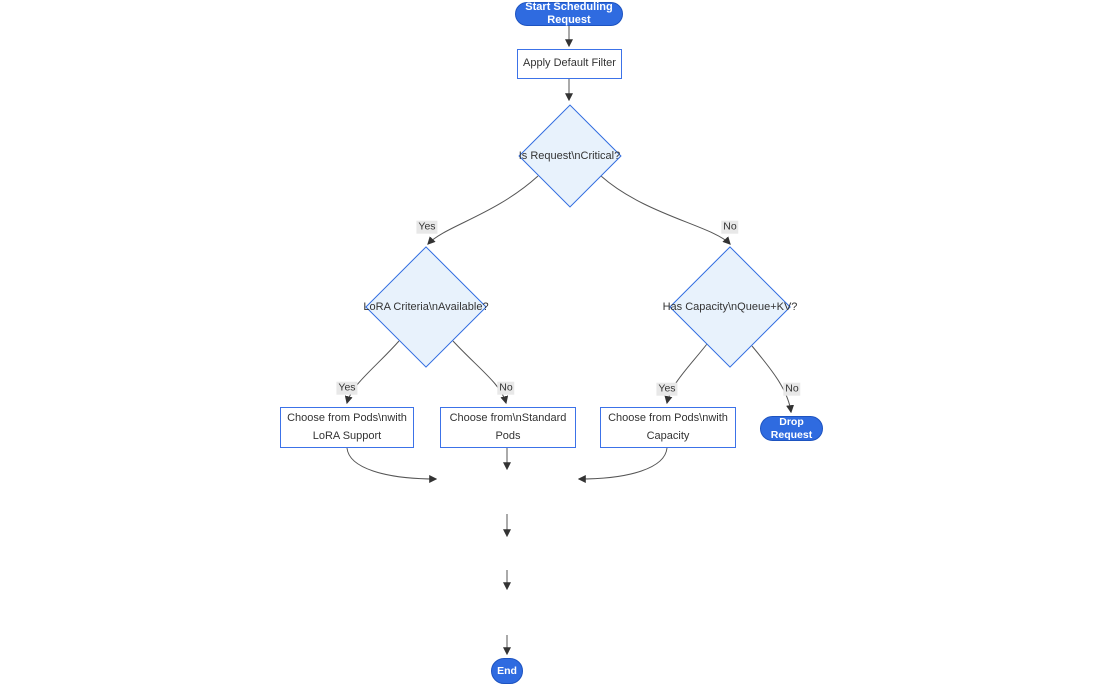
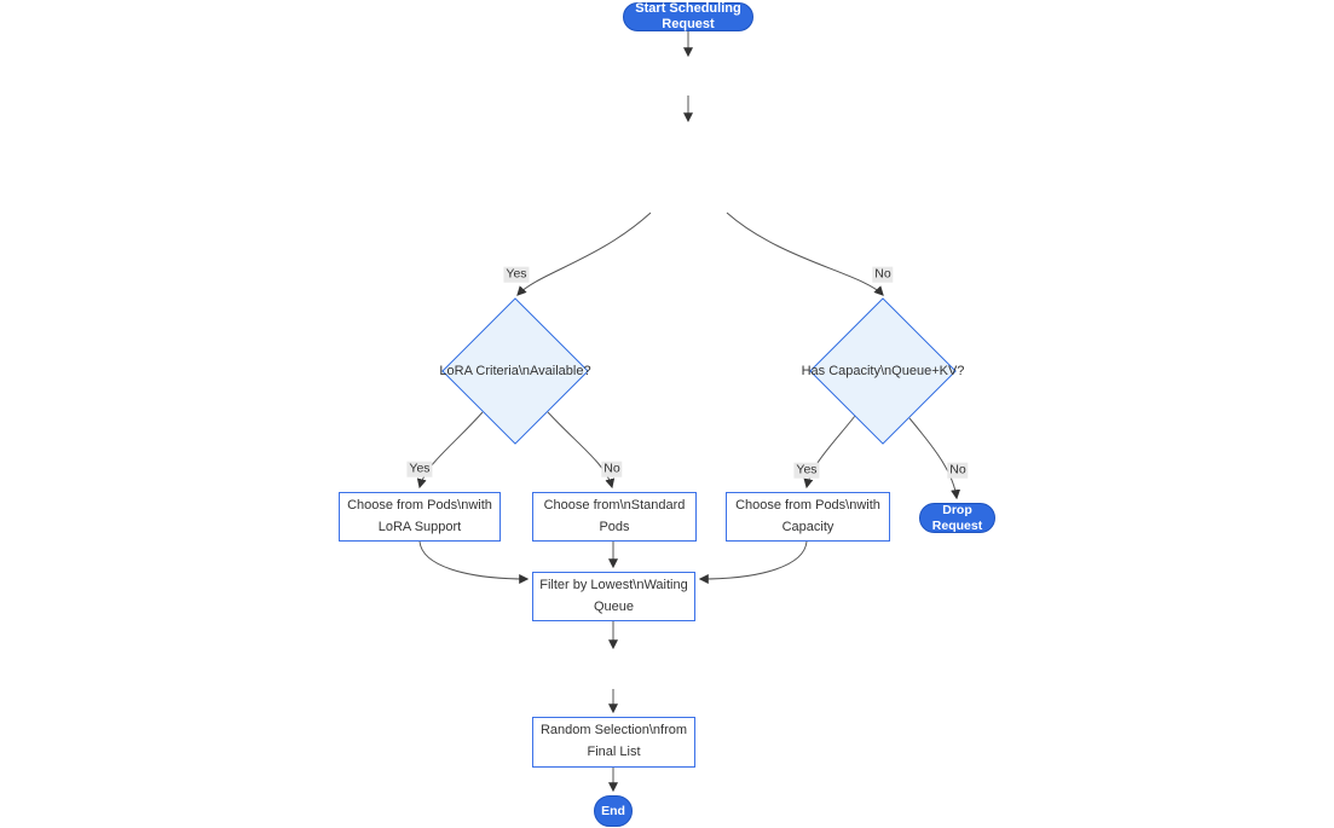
  Start Scheduling Request
- Apply Default Filter
- Is Request\nCritical?
  LoRA Criteria\nAvailable?
  Has Capacity\nQueue+KV?
  Choose from Pods\nwith
  LoRA Support
  Choose from\nStandard
  Pods
  Choose from Pods\nwith
  Capacity
  Drop Request
+ Filter by Lowest\nWaiting
+ Queue
+ Random Selection\nfrom
+ Final List
  End
  Yes
  No
  Yes
  No
  Yes
  No
